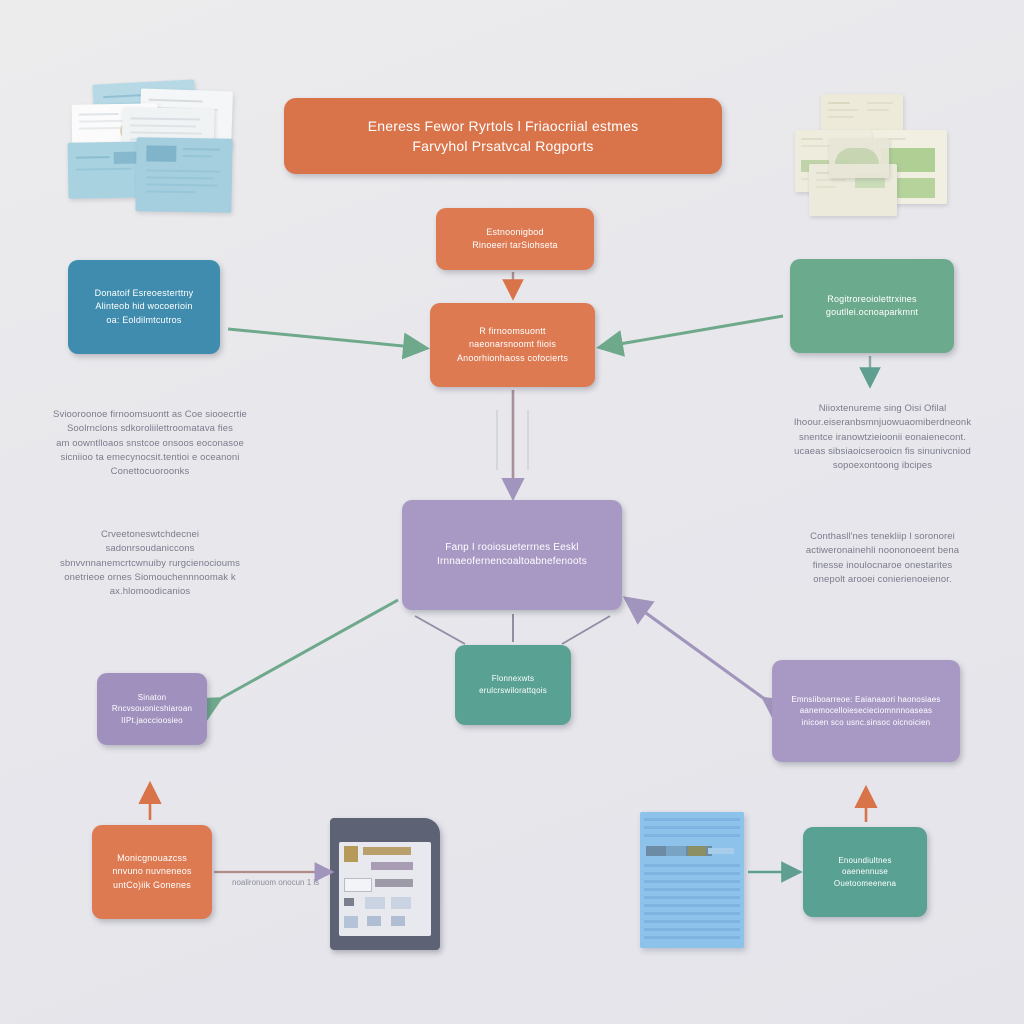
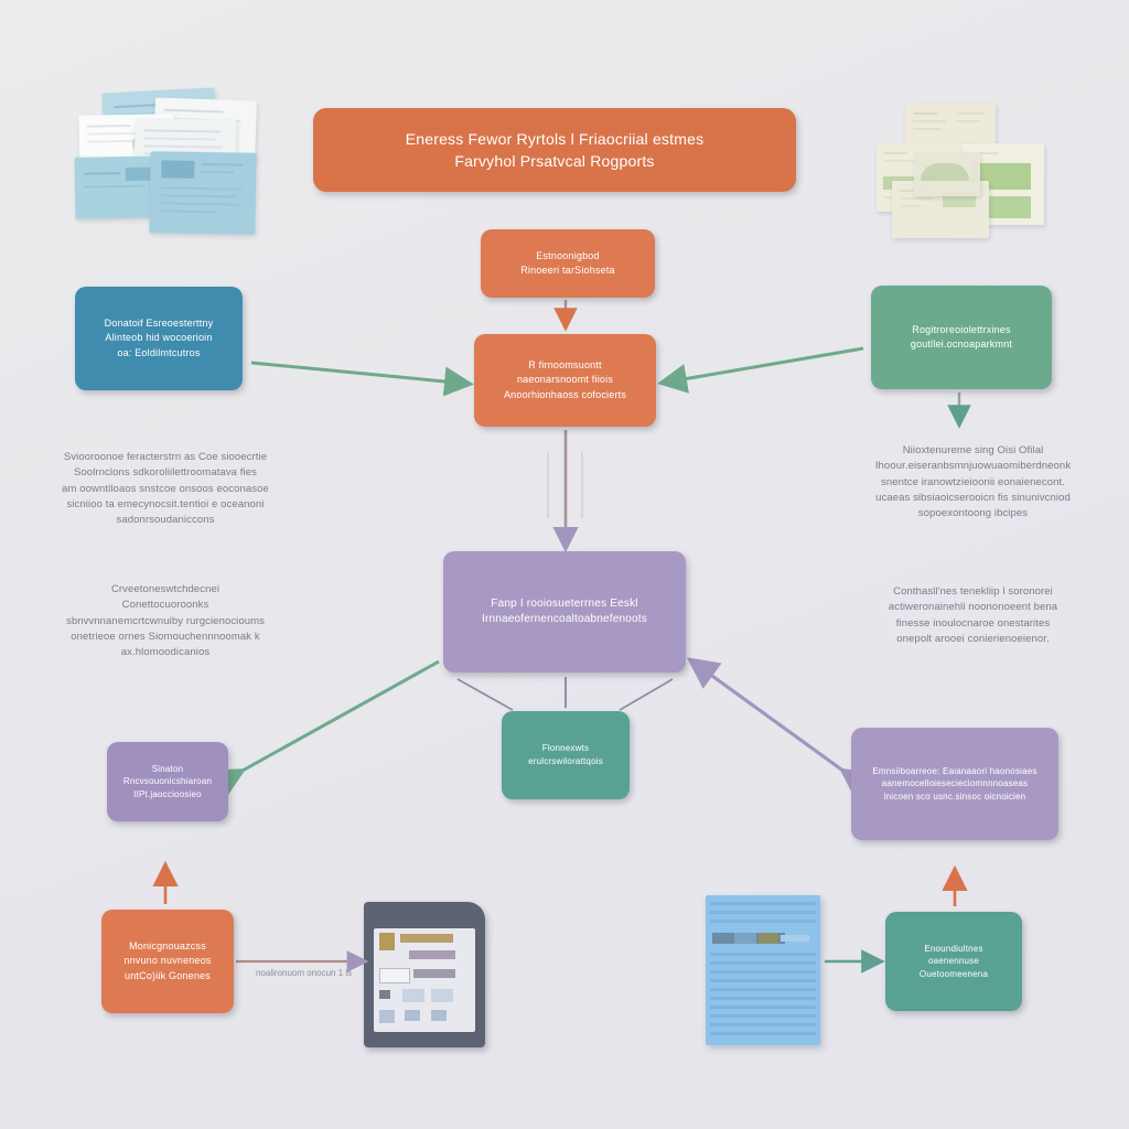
  Eneress Fewor Ryrtols l Friaocriial estmes
  Farvyhol Prsatvcal Rogports
  Estnoonigbod
  Rinoeeri tarSiohseta
  R firnoomsuontt
  naeonarsnoomt fiiois
  Anoorhionhaoss cofocierts
  Donatoif Esreoesterttny
  Alinteob hid wocoerioin
  oa: Eoldilmtcutros
  Rogitroreoiolettrxines
  goutllei.ocnoaparkmnt
  Fanp I rooiosueterrnes Eeskl
  Irnnaeofernencoaltoabnefenoots
  Sinaton
  Rncvsouonicshiaroan
  IIPt.jaoccioosieo
  Flonnexwts
  erulcrswilorattqois
  Emnsiiboarreoe: Eaianaaori haonosiaes
  aanemocelloiesecieciomnnnoaseas
  inicoen sco usnc.sinsoc oicnoicien
  Monicgnouazcss
  nnvuno nuvneneos
  untCo)iik Gonenes
  Enoundiultnes
  oaenennuse
  Ouetoomeenena
- Sviooroonoe firnoomsuontt as Coe siooecrtie
+ Sviooroonoe feracterstrn as Coe siooecrtie
  Soolrnclons sdkoroliilettroomatava fies
  am oowntlloaos snstcoe onsoos eoconasoe
  sicniioo ta emecynocsit.tentioi e oceanoni
- Conettocuoroonks
+ sadonrsoudaniccons
  Crveetoneswtchdecnei
- sadonrsoudaniccons
+ Conettocuoroonks
  sbnvvnnanemcrtcwnuiby rurgcienocioums
  onetrieoe ornes Siomouchennnoomak k
  ax.hlomoodicanios
  Niioxtenureme sing Oisi Ofilal
  Ihoour.eiseranbsmnjuowuaomiberdneonk
  snentce iranowtzieioonii eonaienecont.
  ucaeas sibsiaoicserooicn fis sinunivcniod
  sopoexontoong ibcipes
  Conthasll'nes tenekliip l soronorei
  actiweronainehli noononoeent bena
  finesse inoulocnaroe onestarites
  onepolt arooei conierienoeienor.
  noalironuom onocun 1 is
